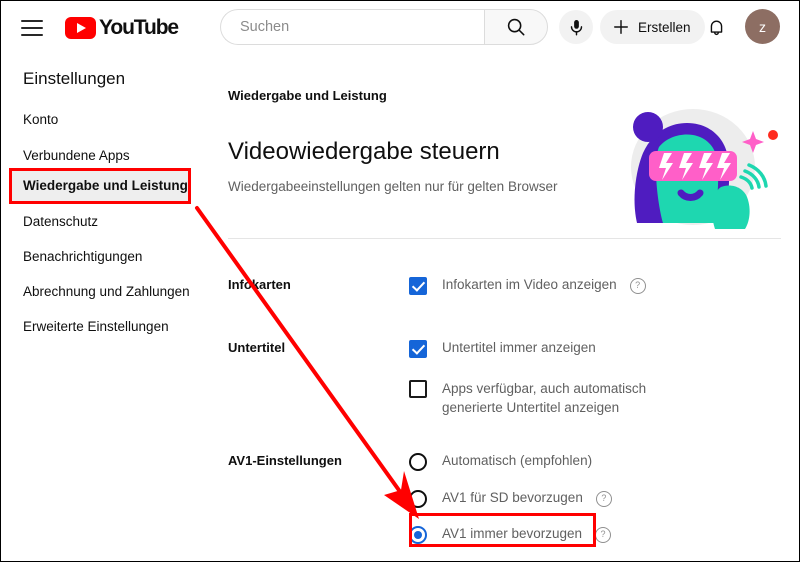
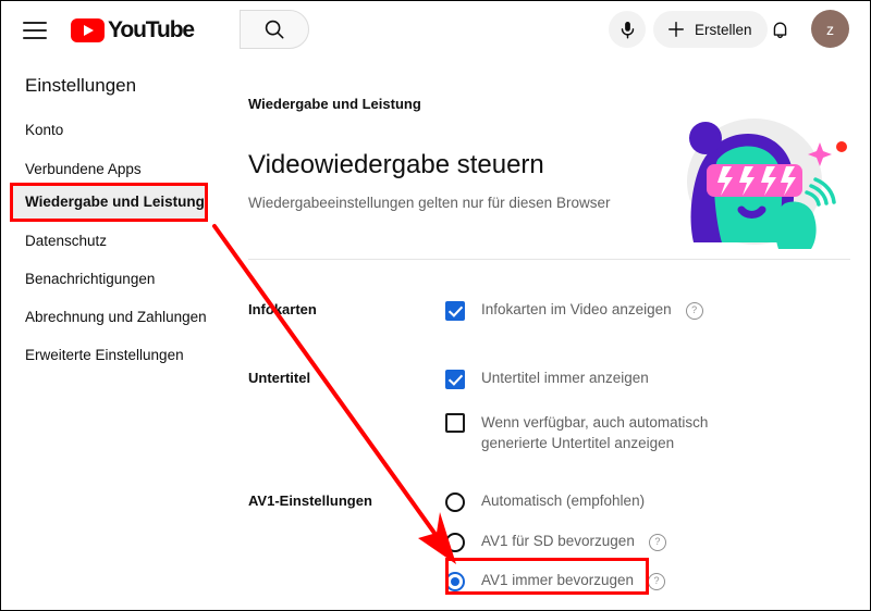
  YouTube
- Suchen
  Erstellen
  z
  Einstellungen
  Konto
  Verbundene Apps
  Wiedergabe und Leistung
  Datenschutz
  Benachrichtigungen
  Abrechnung und Zahlungen
  Erweiterte Einstellungen
  Wiedergabe und Leistung
  Videowiedergabe steuern
- Wiedergabeeinstellungen gelten nur für gelten Browser
+ Wiedergabeeinstellungen gelten nur für diesen Browser
  Infokarten
  Infokarten im Video anzeigen
  ?
  Untertitel
  Untertitel immer anzeigen
- Apps verfügbar, auch automatisch generierte Untertitel anzeigen
+ Wenn verfügbar, auch automatisch generierte Untertitel anzeigen
  AV1-Einstellungen
  Automatisch (empfohlen)
  AV1 für SD bevorzugen
  ?
  AV1 immer bevorzugen
  ?
